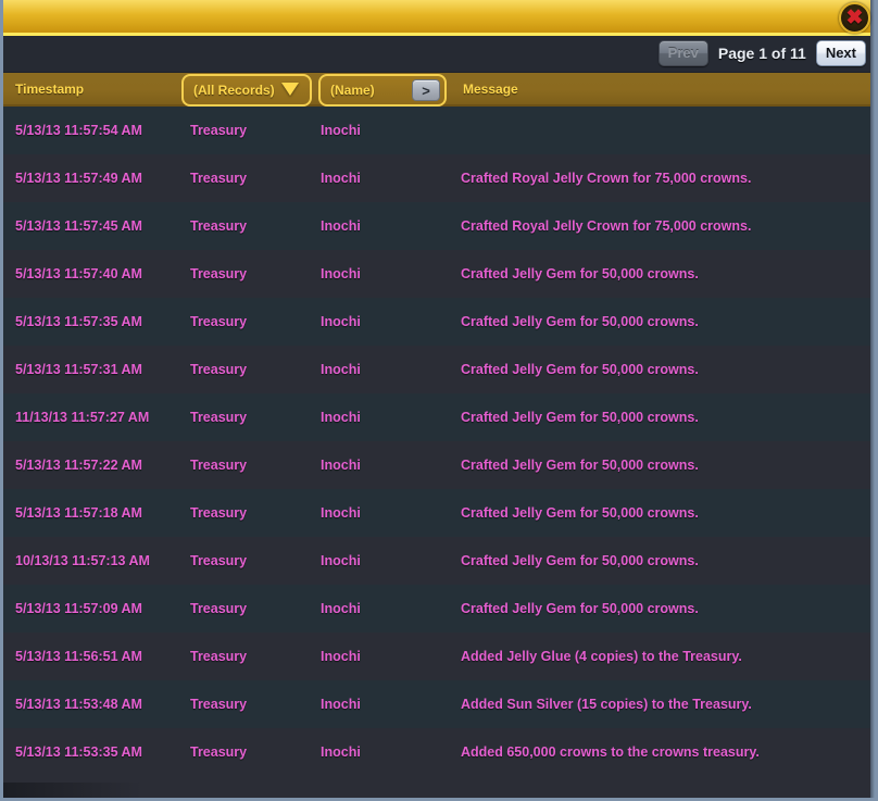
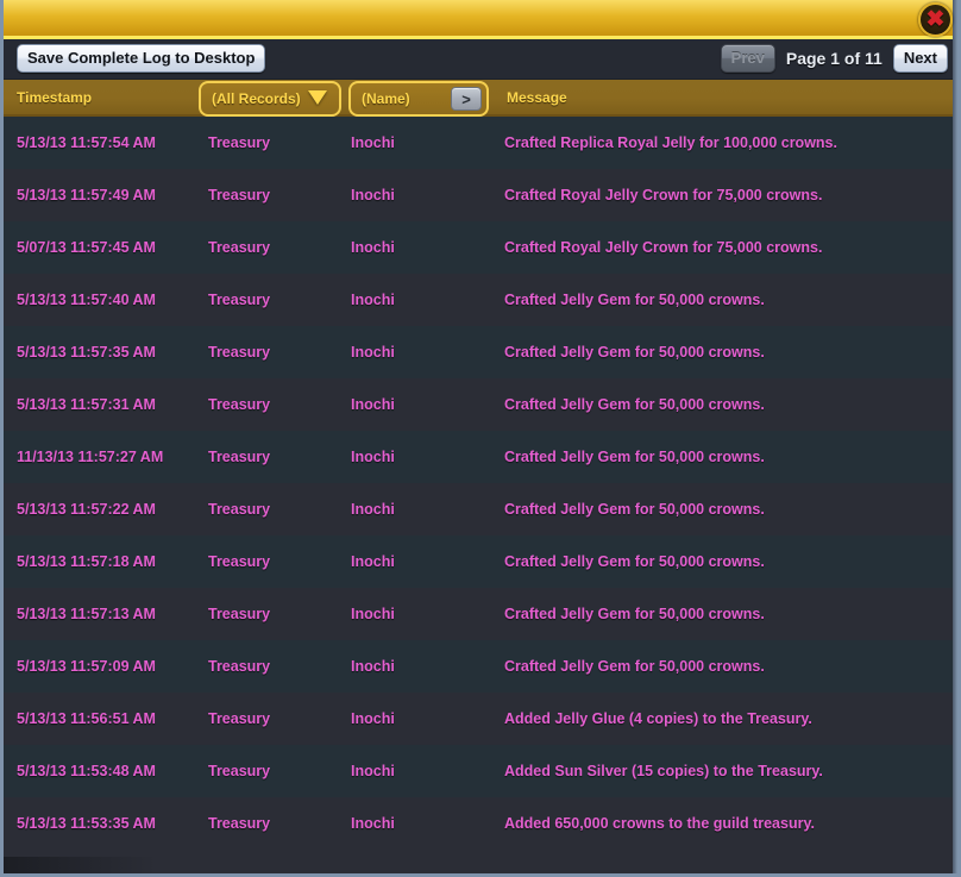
  ✖
+ Save Complete Log to Desktop
  Prev
  Page 1 of 11
  Next
  Timestamp
  (All Records)
  (Name)
  >
  Message
  5/13/13 11:57:54 AM
  Treasury
  Inochi
+ Crafted Replica Royal Jelly for 100,000 crowns.
  5/13/13 11:57:49 AM
  Treasury
  Inochi
  Crafted Royal Jelly Crown for 75,000 crowns.
- 5/13/13 11:57:45 AM
+ 5/07/13 11:57:45 AM
  Treasury
  Inochi
  Crafted Royal Jelly Crown for 75,000 crowns.
  5/13/13 11:57:40 AM
  Treasury
  Inochi
  Crafted Jelly Gem for 50,000 crowns.
  5/13/13 11:57:35 AM
  Treasury
  Inochi
  Crafted Jelly Gem for 50,000 crowns.
  5/13/13 11:57:31 AM
  Treasury
  Inochi
  Crafted Jelly Gem for 50,000 crowns.
  11/13/13 11:57:27 AM
  Treasury
  Inochi
  Crafted Jelly Gem for 50,000 crowns.
  5/13/13 11:57:22 AM
  Treasury
  Inochi
  Crafted Jelly Gem for 50,000 crowns.
  5/13/13 11:57:18 AM
  Treasury
  Inochi
  Crafted Jelly Gem for 50,000 crowns.
- 10/13/13 11:57:13 AM
+ 5/13/13 11:57:13 AM
  Treasury
  Inochi
  Crafted Jelly Gem for 50,000 crowns.
  5/13/13 11:57:09 AM
  Treasury
  Inochi
  Crafted Jelly Gem for 50,000 crowns.
  5/13/13 11:56:51 AM
  Treasury
  Inochi
  Added Jelly Glue (4 copies) to the Treasury.
  5/13/13 11:53:48 AM
  Treasury
  Inochi
  Added Sun Silver (15 copies) to the Treasury.
  5/13/13 11:53:35 AM
  Treasury
  Inochi
- Added 650,000 crowns to the crowns treasury.
+ Added 650,000 crowns to the guild treasury.
